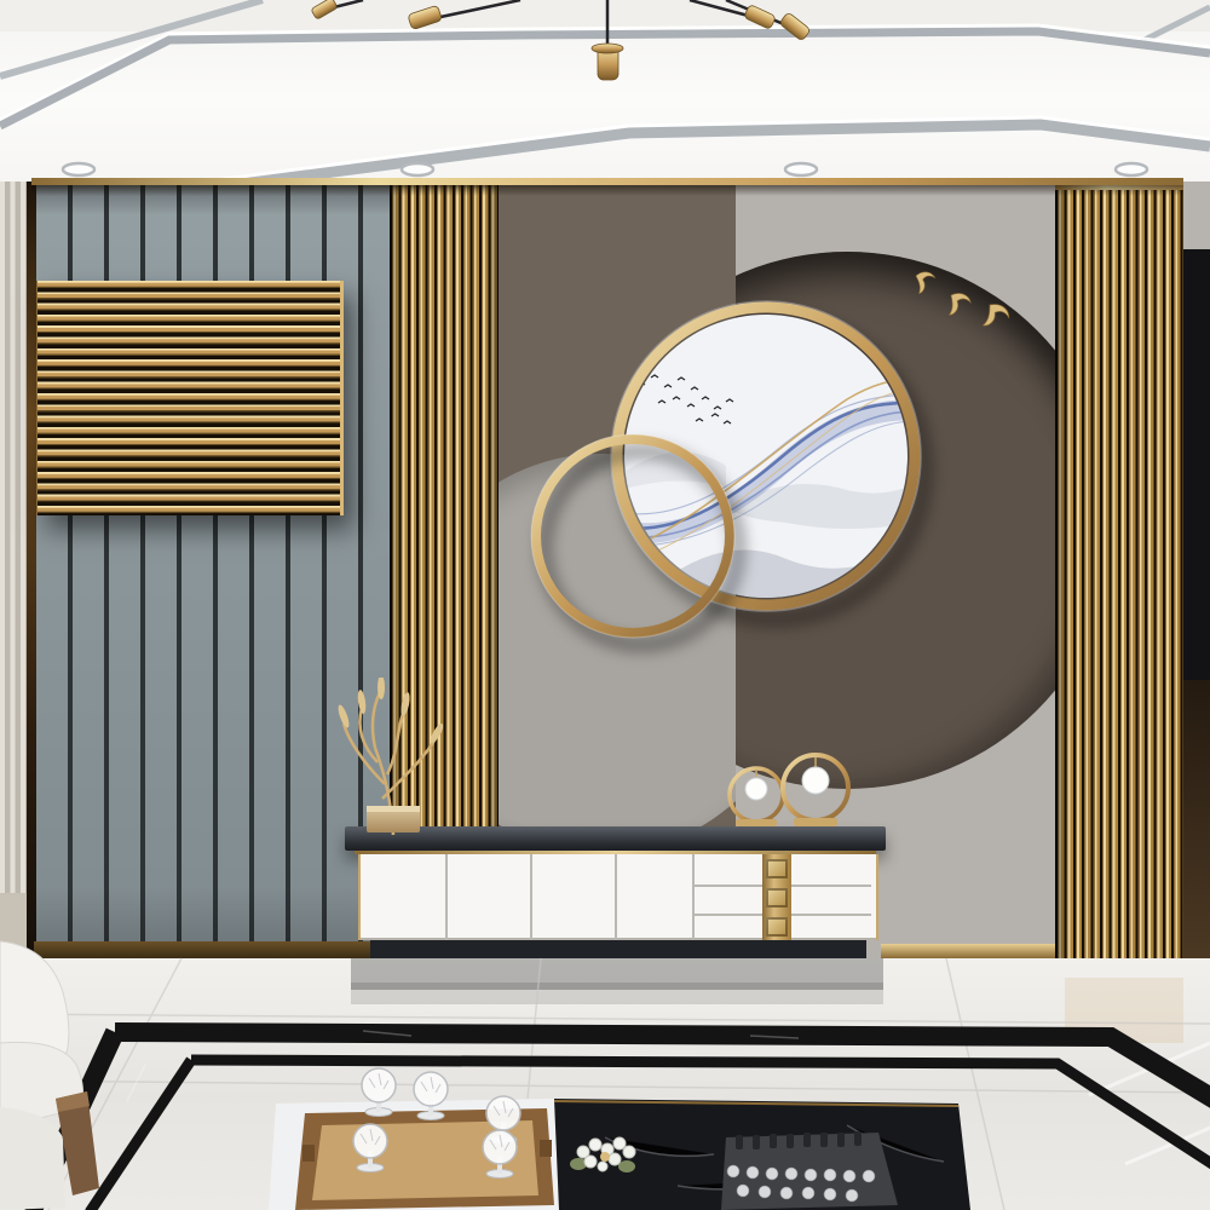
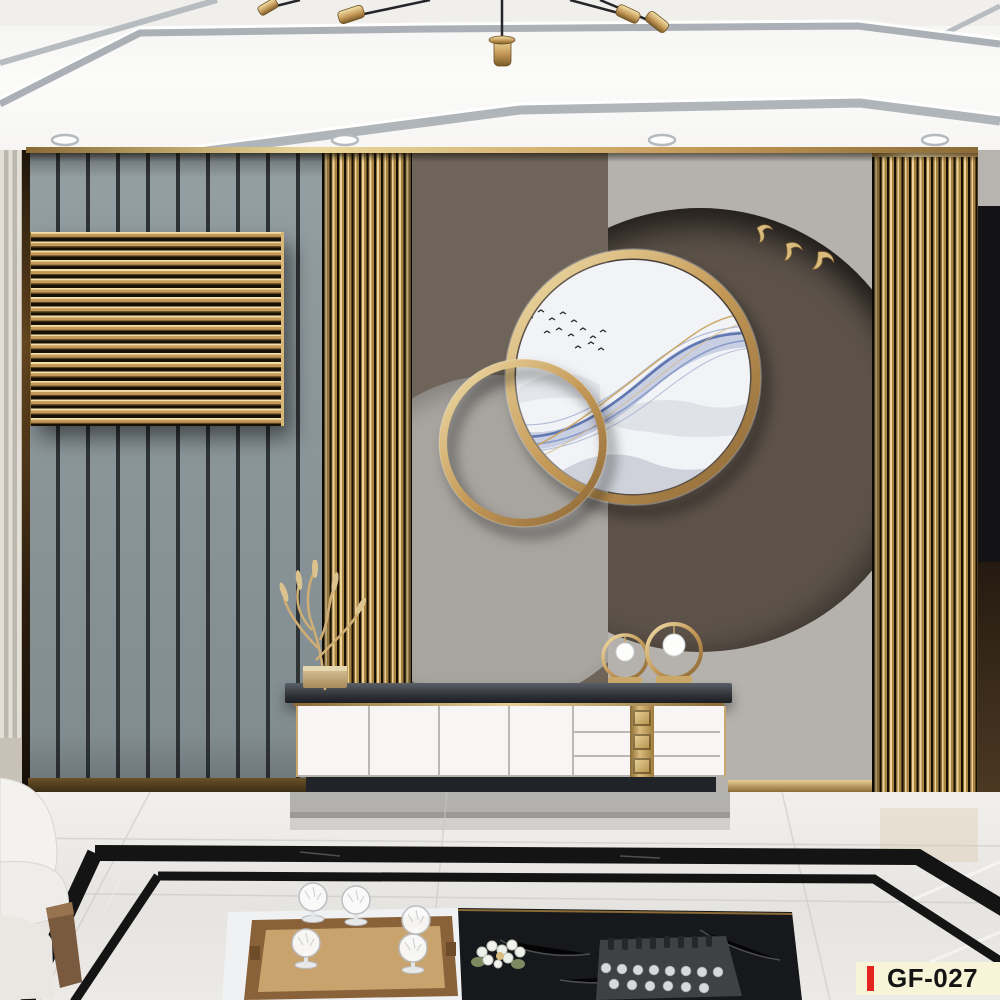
+ GF-027
